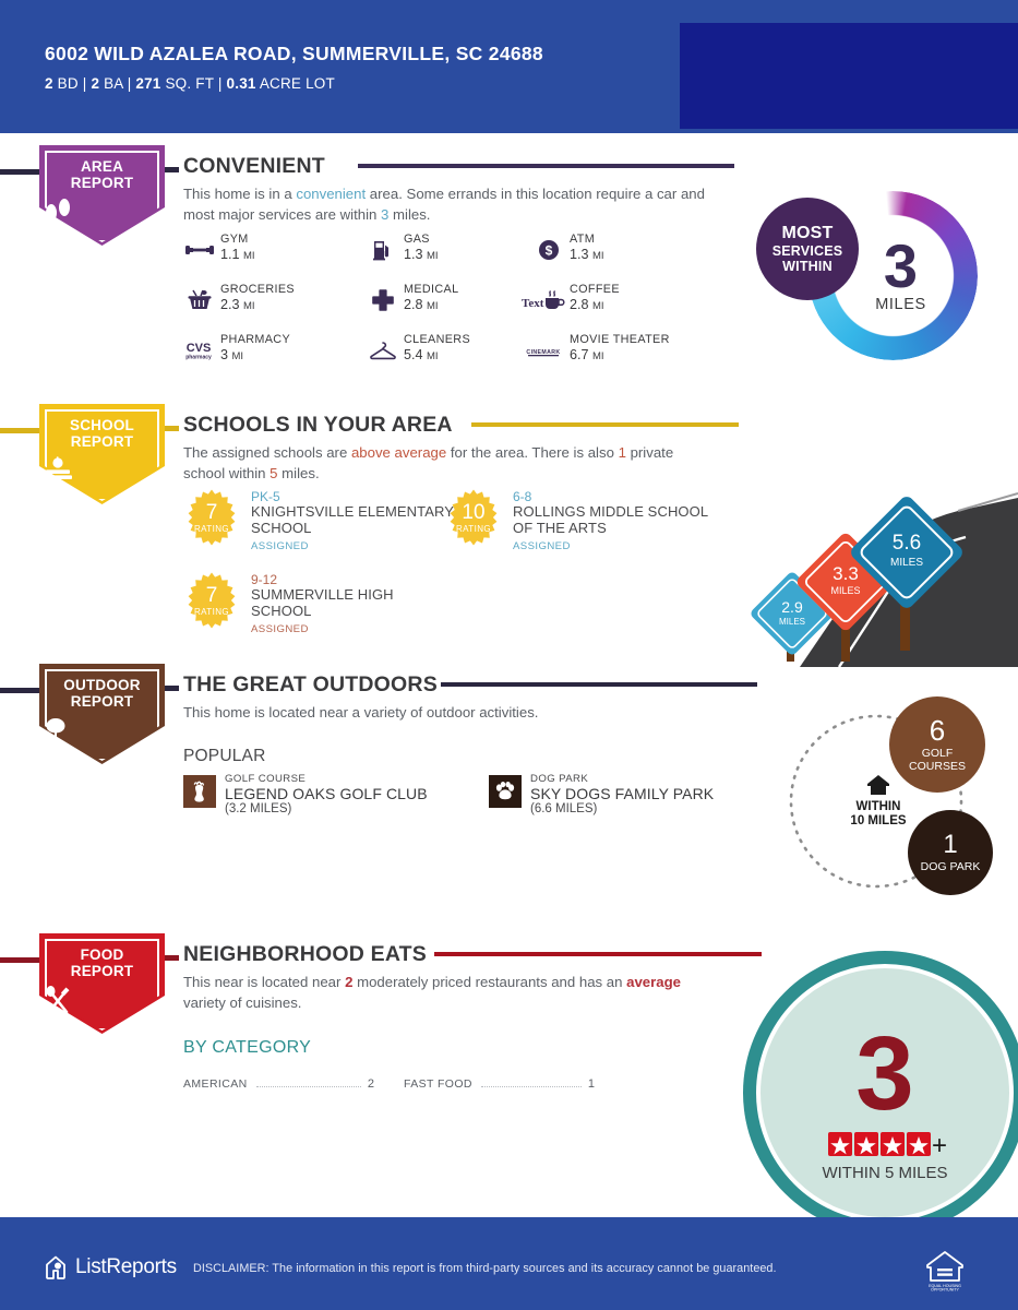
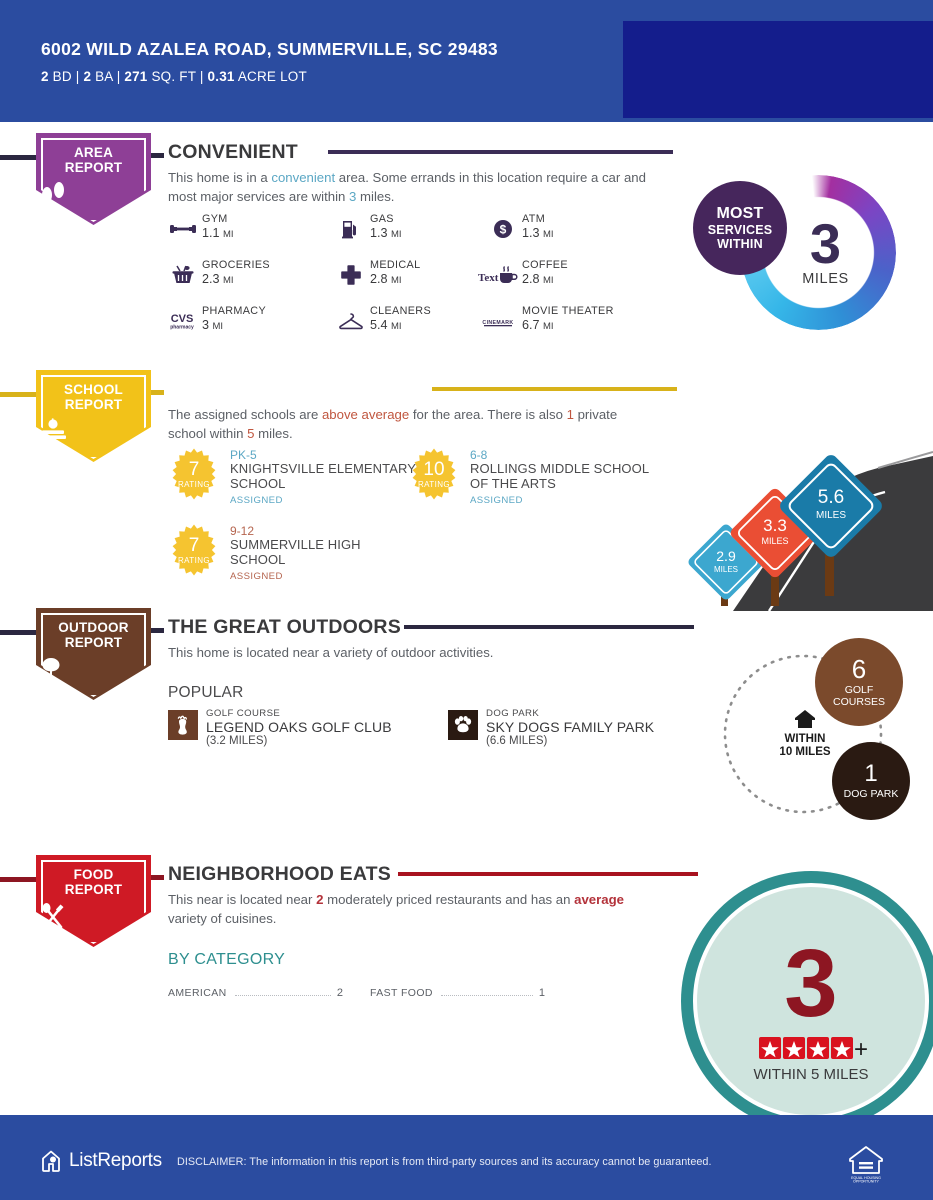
- 6002 WILD AZALEA ROAD, SUMMERVILLE, SC 24688
+ 6002 WILD AZALEA ROAD, SUMMERVILLE, SC 29483
  2 BD | 2 BA | 271 SQ. FT | 0.31 ACRE LOT
  AREA
  REPORT
  CONVENIENT
  This home is in a convenient area. Some errands in this location require a car and most major services are within 3 miles.
  GYM
  1.1 MI
  GAS
  1.3 MI
  $
  ATM
  1.3 MI
  GROCERIES
  2.3 MI
  MEDICAL
  2.8 MI
  Text
  COFFEE
  2.8 MI
  CVS
  PHARMACY
  3 MI
  CLEANERS
  5.4 MI
  MOVIE THEATER
  6.7 MI
  3
  MILES
  MOST
  SERVICES
  WITHIN
  SCHOOL
  REPORT
- SCHOOLS IN YOUR AREA
  The assigned schools are above average for the area. There is also 1 private school within 5 miles.
  7
  RATING
  PK-5
  KNIGHTSVILLE ELEMENTARY SCHOOL
  ASSIGNED
  10
  RATING
  6-8
  ROLLINGS MIDDLE SCHOOL OF THE ARTS
  ASSIGNED
  7
  RATING
  9-12
  SUMMERVILLE HIGH SCHOOL
  ASSIGNED
  2.9
  MILES
  3.3
  MILES
  5.6
  MILES
  OUTDOOR
  REPORT
  THE GREAT OUTDOORS
  This home is located near a variety of outdoor activities.
  POPULAR
  GOLF COURSE
  LEGEND OAKS GOLF CLUB
  (3.2 MILES)
  DOG PARK
  SKY DOGS FAMILY PARK
  (6.6 MILES)
  WITHIN
  10 MILES
  6
  GOLF
  COURSES
  1
  DOG PARK
  FOOD
  REPORT
  NEIGHBORHOOD EATS
  This near is located near 2 moderately priced restaurants and has an average variety of cuisines.
  BY CATEGORY
  AMERICAN
  2
  FAST FOOD
  1
  3
  +
  WITHIN 5 MILES
  ListReports
  DISCLAIMER: The information in this report is from third-party sources and its accuracy cannot be guaranteed.
